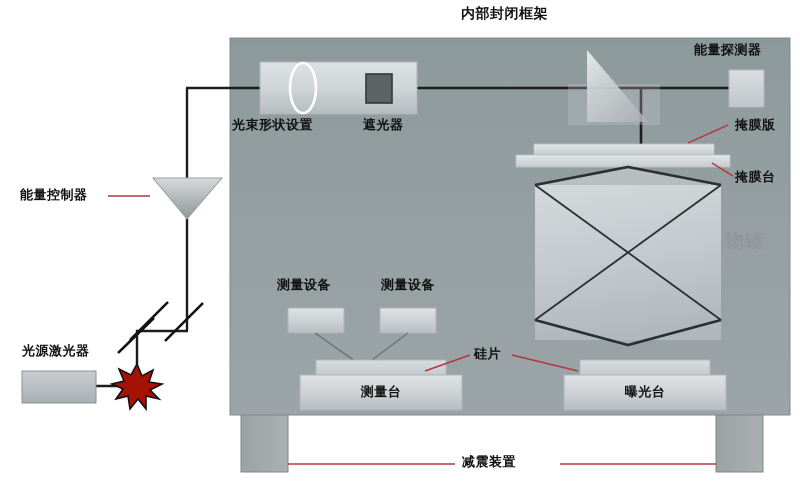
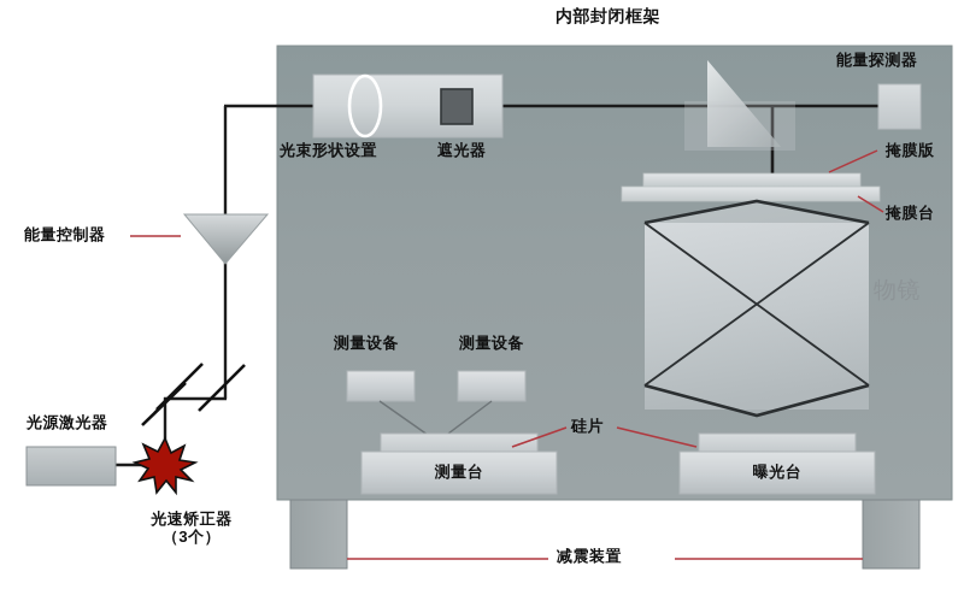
  内部封闭框架
  能量探测器
  掩膜版
  掩膜台
  光束形状设置
  遮光器
  能量控制器
  光源激光器
+ 光速矫正器
+ （3个）
  测量设备
  测量设备
  测量台
  曝光台
  硅片
  减震装置
